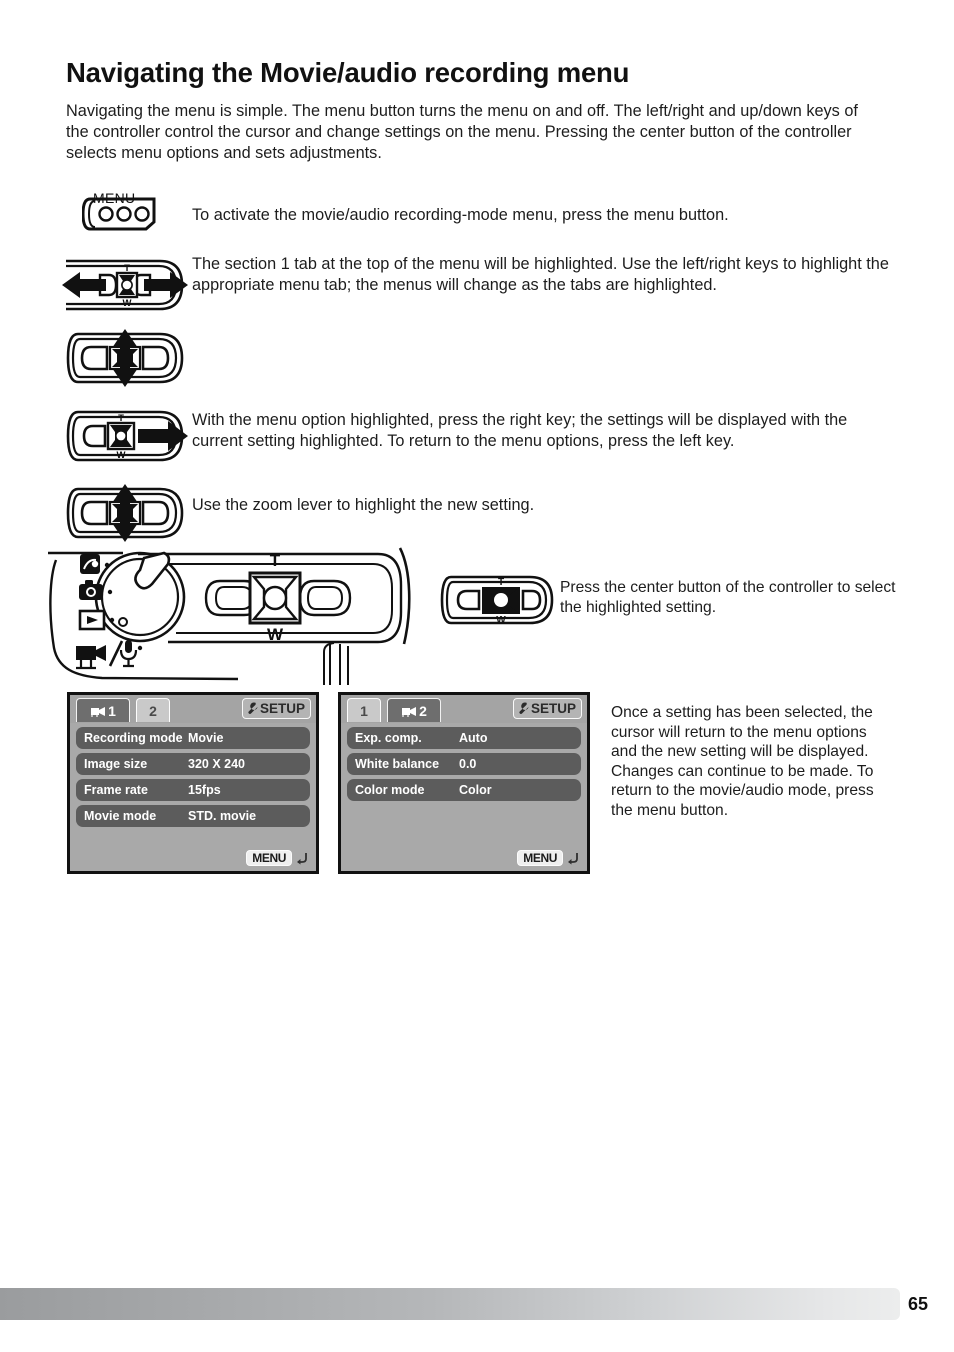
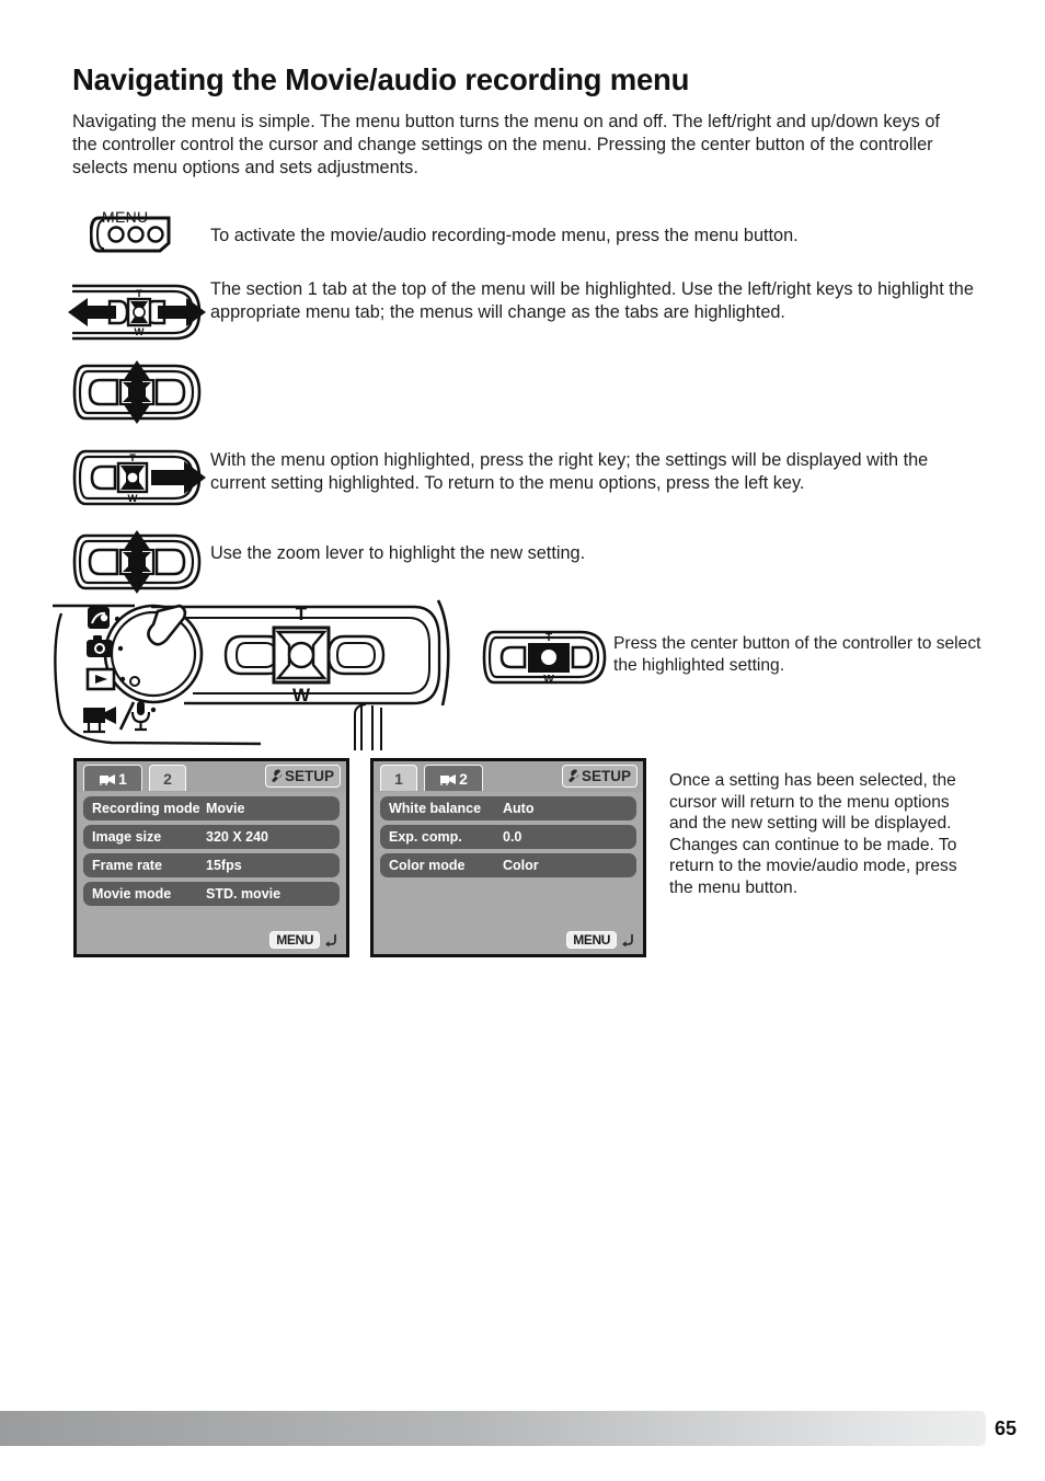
  Navigating the Movie/audio recording menu
  Navigating the menu is simple. The menu button turns the menu on and off. The left/right and up/down keys of the controller control the cursor and change settings on the menu. Pressing the center button of the controller selects menu options and sets adjustments.
  MENU
  To activate the movie/audio recording-mode menu, press the menu button.
  T
  W
  The section 1 tab at the top of the menu will be highlighted. Use the left/right keys to highlight the appropriate menu tab; the menus will change as the tabs are highlighted.
  T
  W
  With the menu option highlighted, press the right key; the settings will be displayed with the current setting highlighted. To return to the menu options, press the left key.
  Use the zoom lever to highlight the new setting.
  T
  W
  T
  W
  Press the center button of the controller to select the highlighted setting.
  1
  2
  SETUP
  Recording mode
  Movie
  Image size
  320 X 240
  Frame rate
  15fps
  Movie mode
  STD. movie
  MENU
  1
  2
  SETUP
- Exp. comp.
+ White balance
  Auto
- White balance
+ Exp. comp.
  0.0
  Color mode
  Color
  MENU
  Once a setting has been selected, the cursor will return to the menu options and the new setting will be displayed. Changes can continue to be made. To return to the movie/audio mode, press the menu button.
  65
